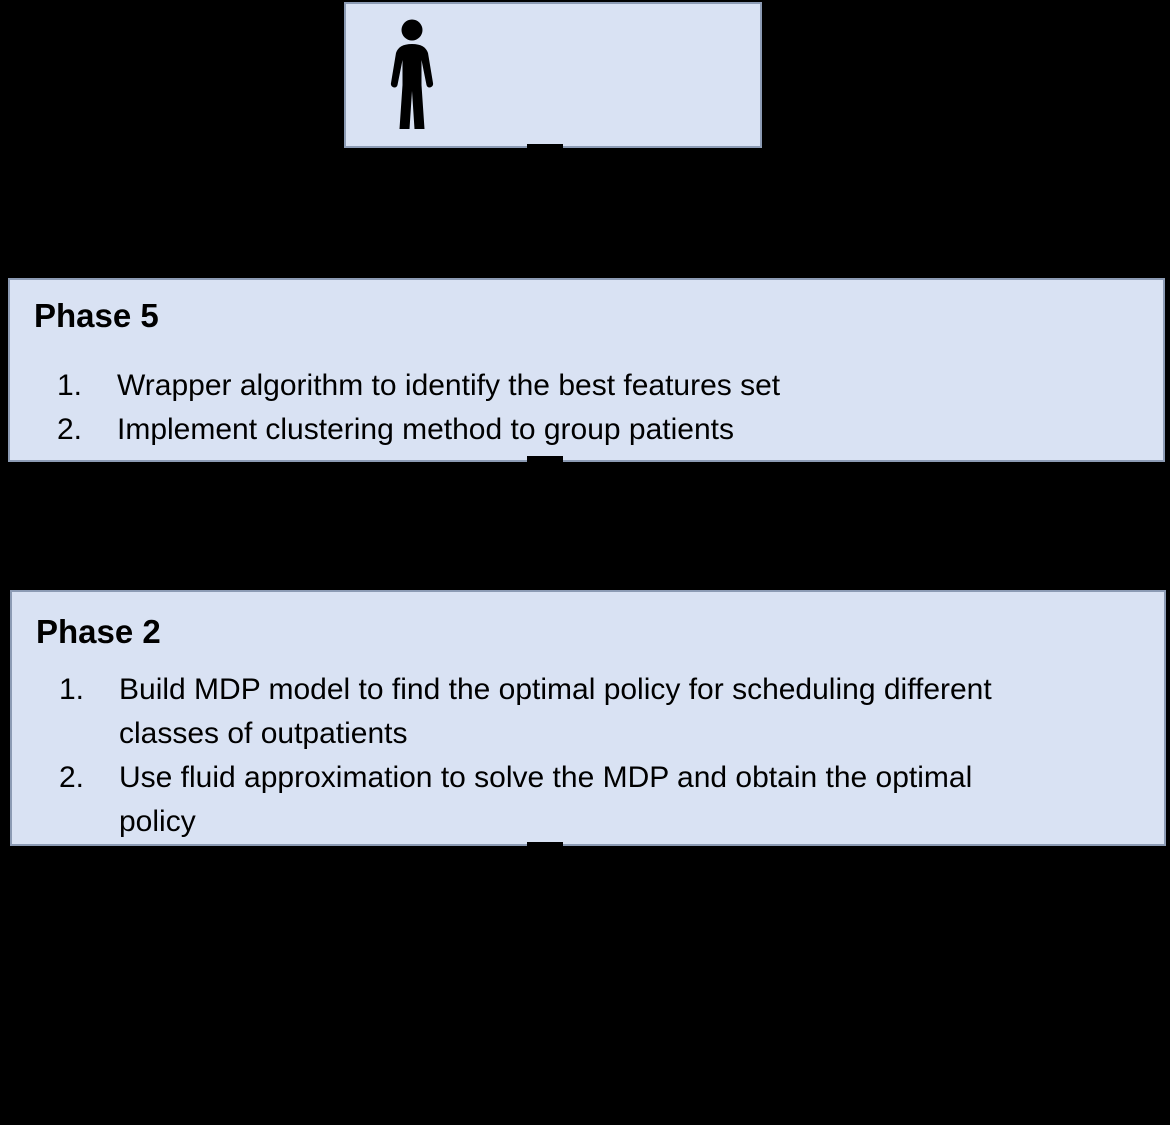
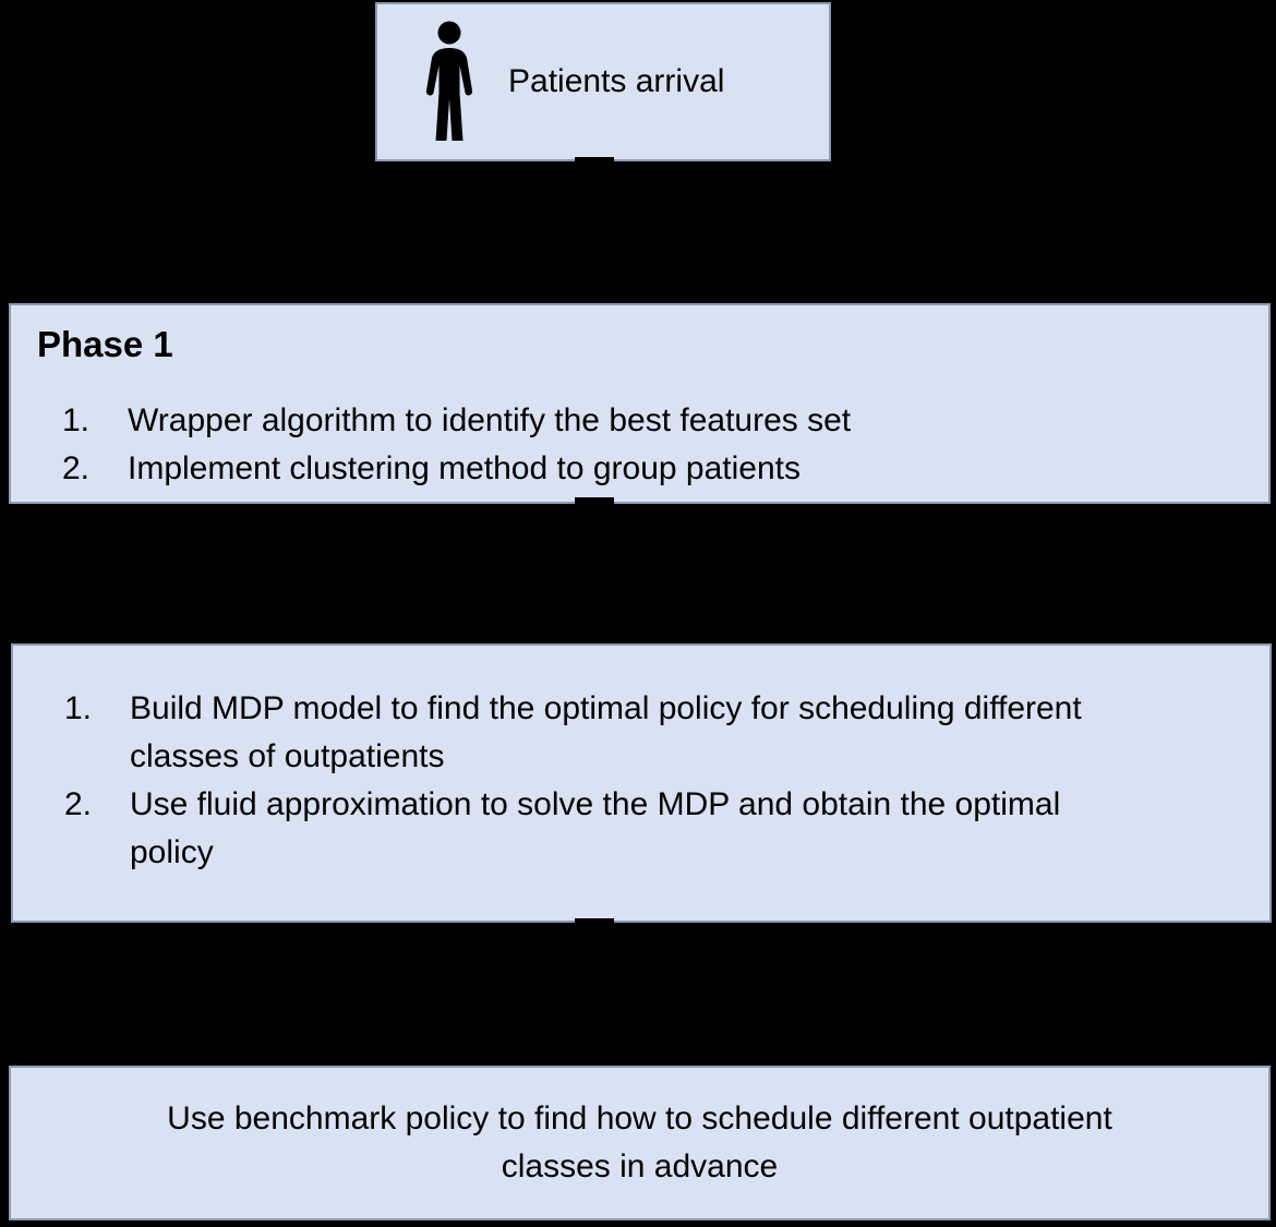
+ Patients arrival
- Phase 5
+ Phase 1
  1.
  Wrapper algorithm to identify the best features set
  2.
  Implement clustering method to group patients
- Phase 2
  1.
  Build MDP model to find the optimal policy for scheduling different
  classes of outpatients
  2.
  Use fluid approximation to solve the MDP and obtain the optimal
  policy
+ Use benchmark policy to find how to schedule different outpatient
+ classes in advance
